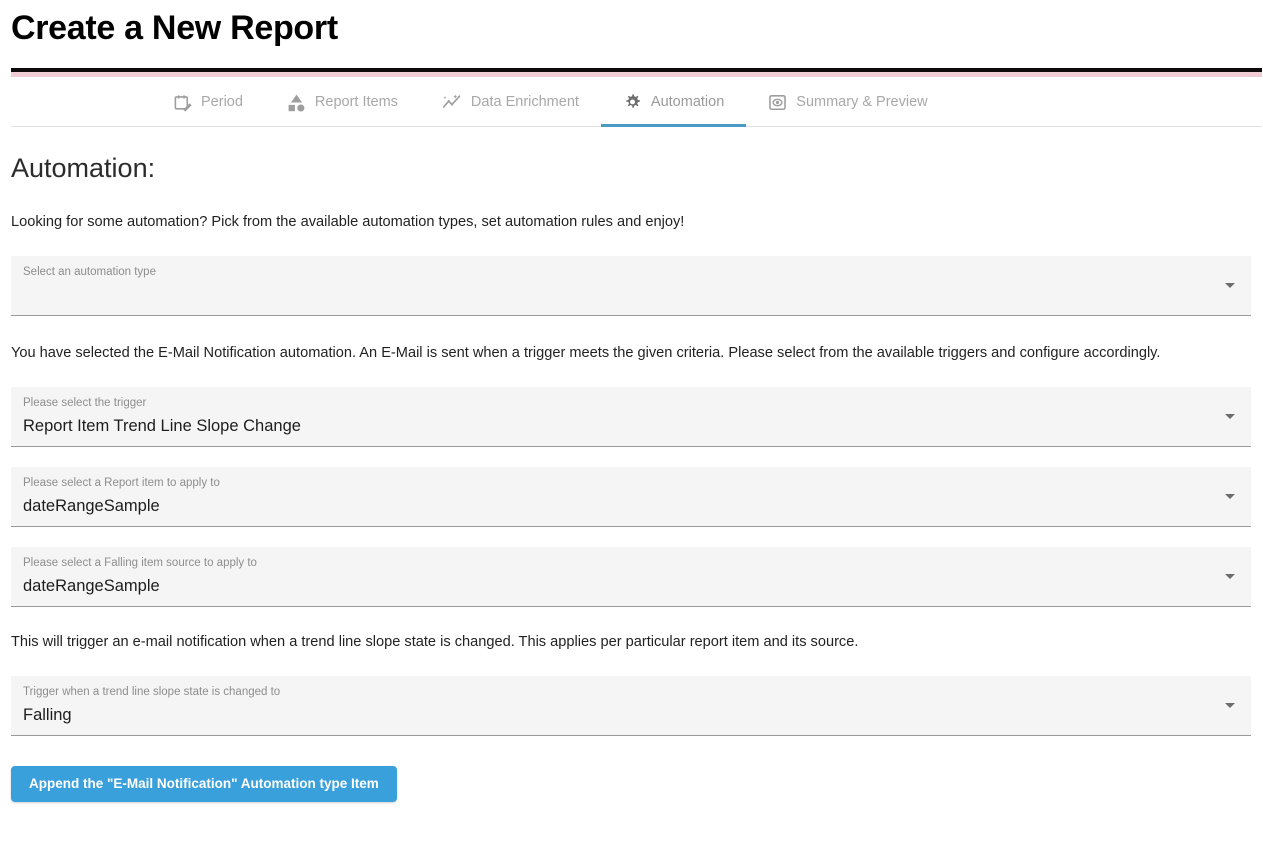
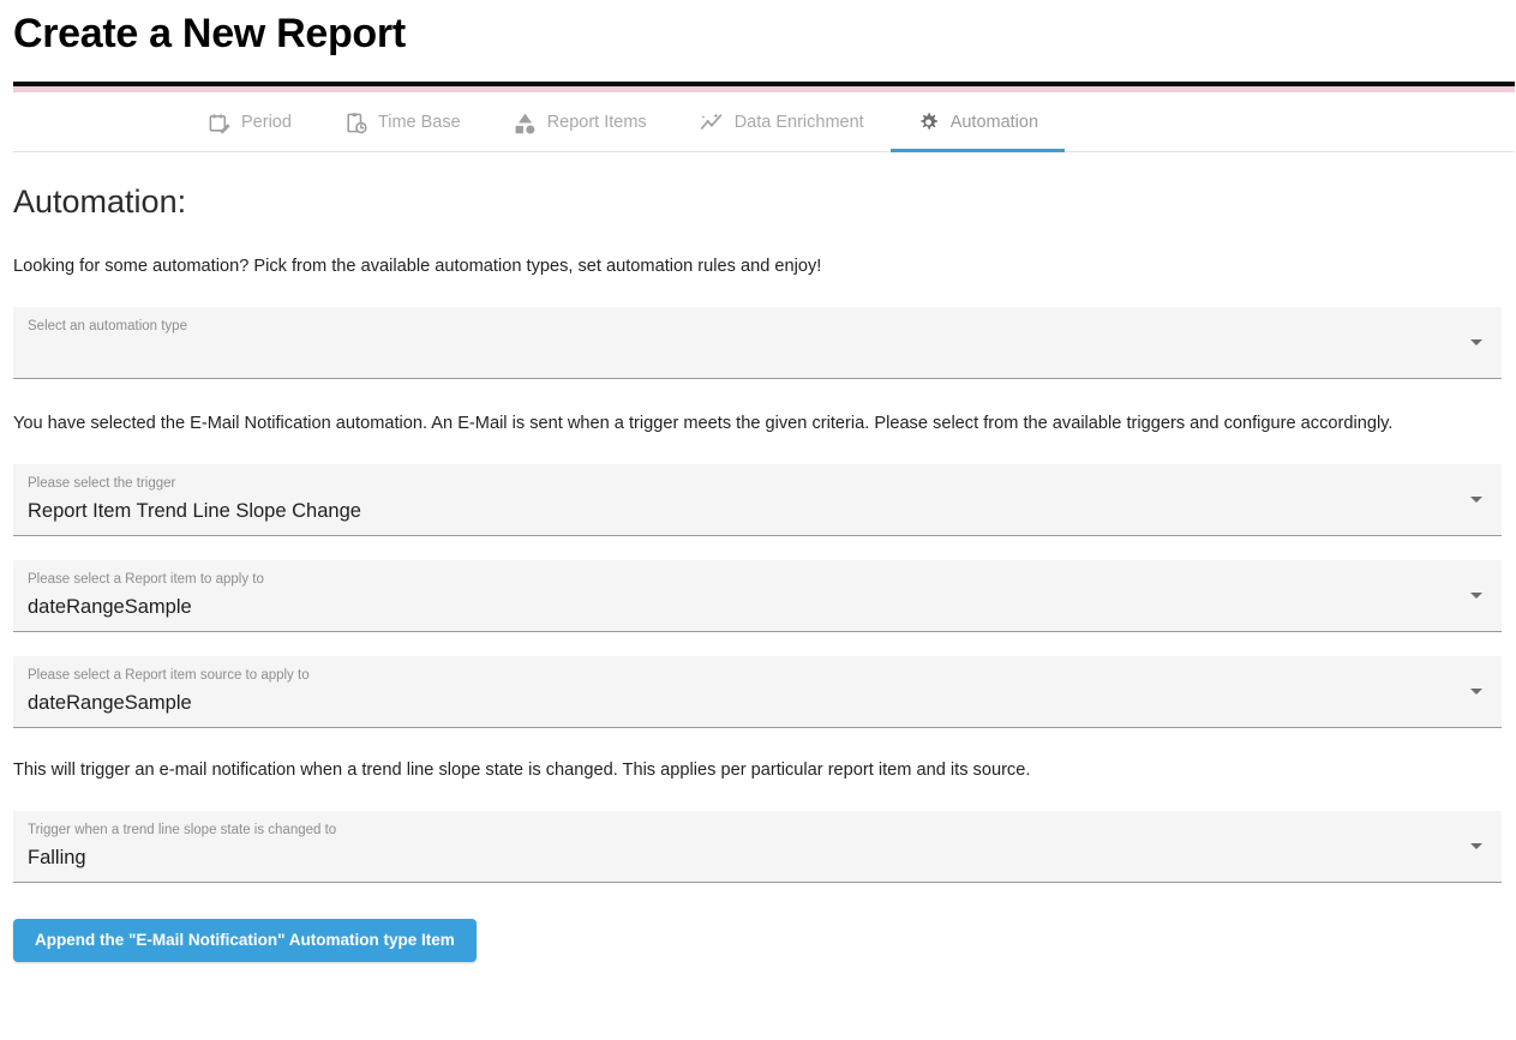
  Create a New Report
  Period
+ Time Base
  Report Items
  Data Enrichment
  Automation
- Summary & Preview
  Automation:
  Looking for some automation? Pick from the available automation types, set automation rules and enjoy!
  Select an automation type
  You have selected the E-Mail Notification automation. An E-Mail is sent when a trigger meets the given criteria. Please select from the available triggers and configure accordingly.
  Please select the trigger
  Report Item Trend Line Slope Change
  Please select a Report item to apply to
  dateRangeSample
- Please select a Falling item source to apply to
+ Please select a Report item source to apply to
  dateRangeSample
  This will trigger an e-mail notification when a trend line slope state is changed. This applies per particular report item and its source.
  Trigger when a trend line slope state is changed to
  Falling
  Append the "E-Mail Notification" Automation type Item
